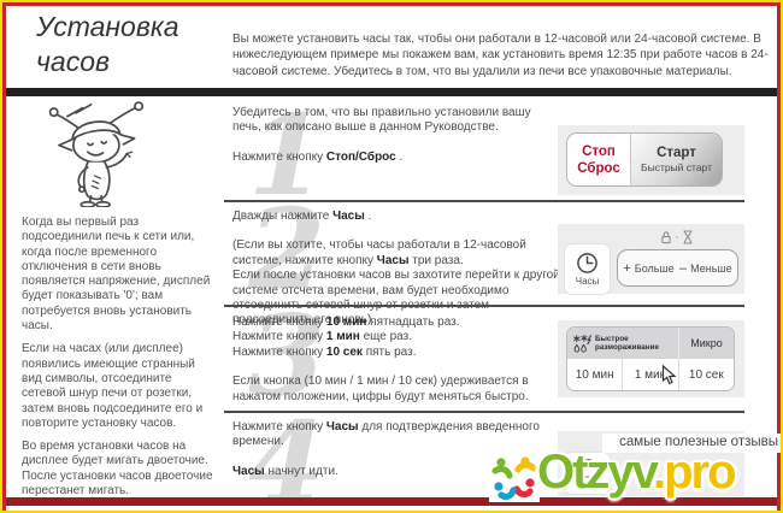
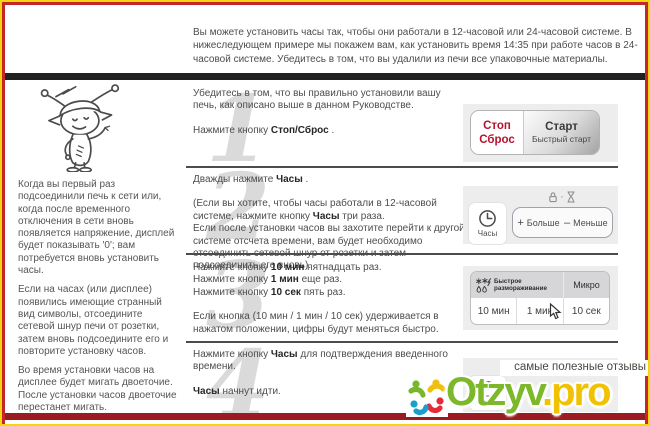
- Установка
- часов
- Вы можете установить часы так, чтобы они работали в 12-часовой или 24-часовой системе. В нижеследующем примере мы покажем вам, как установить время 12:35 при работе часов в 24-часовой системе. Убедитесь в том, что вы удалили из печи все упаковочные материалы.
+ Вы можете установить часы так, чтобы они работали в 12-часовой или 24-часовой системе. В нижеследующем примере мы покажем вам, как установить время 14:35 при работе часов в 24-часовой системе. Убедитесь в том, что вы удалили из печи все упаковочные материалы.
  Когда вы первый раз подсоединили печь к сети или, когда после временного отключения в сети вновь появляется напряжение, дисплей будет показывать '0'; вам потребуется вновь установить часы.
  Если на часах (или дисплее) появились имеющие странный вид символы, отсоедините сетевой шнур печи от розетки, затем вновь подсоедините его и повторите установку часов.
  Во время установки часов на дисплее будет мигать двоеточие. После установки часов двоеточие перестанет мигать.
  1
  2
  3
  4
  Убедитесь в том, что вы правильно установили вашу печь, как описано выше в данном Руководстве.
  Нажмите кнопку Стоп/Сброс .
  Дважды нажмите Часы .
  (Если вы хотите, чтобы часы работали в 12-часовой системе, нажмите кнопку Часы три раза.
  Если после установки часов вы захотите перейти к другой системе отсчета времени, вам будет необходимо подсоединить его вновь).
  Нажмите кнопку 10 мин пятнадцать раз.
  Нажмите кнопку 1 мин еще раз.
  Нажмите кнопку 10 сек пять раз.
  Если кнопка (10 мин / 1 мин / 10 сек) удерживается в нажатом положении, цифры будут меняться быстро.
  Нажмите кнопку Часы для подтверждения введенного времени.
  Часы начнут идти.
  Стоп
  Сброс
  Старт
  Быстрый старт
  ·
  Часы
  +
  Больше
  –
  Меньше
  Микро
  10 мин
  1 ми
  10 сек
  самые полезные отзывы
  Otzyv.pro
